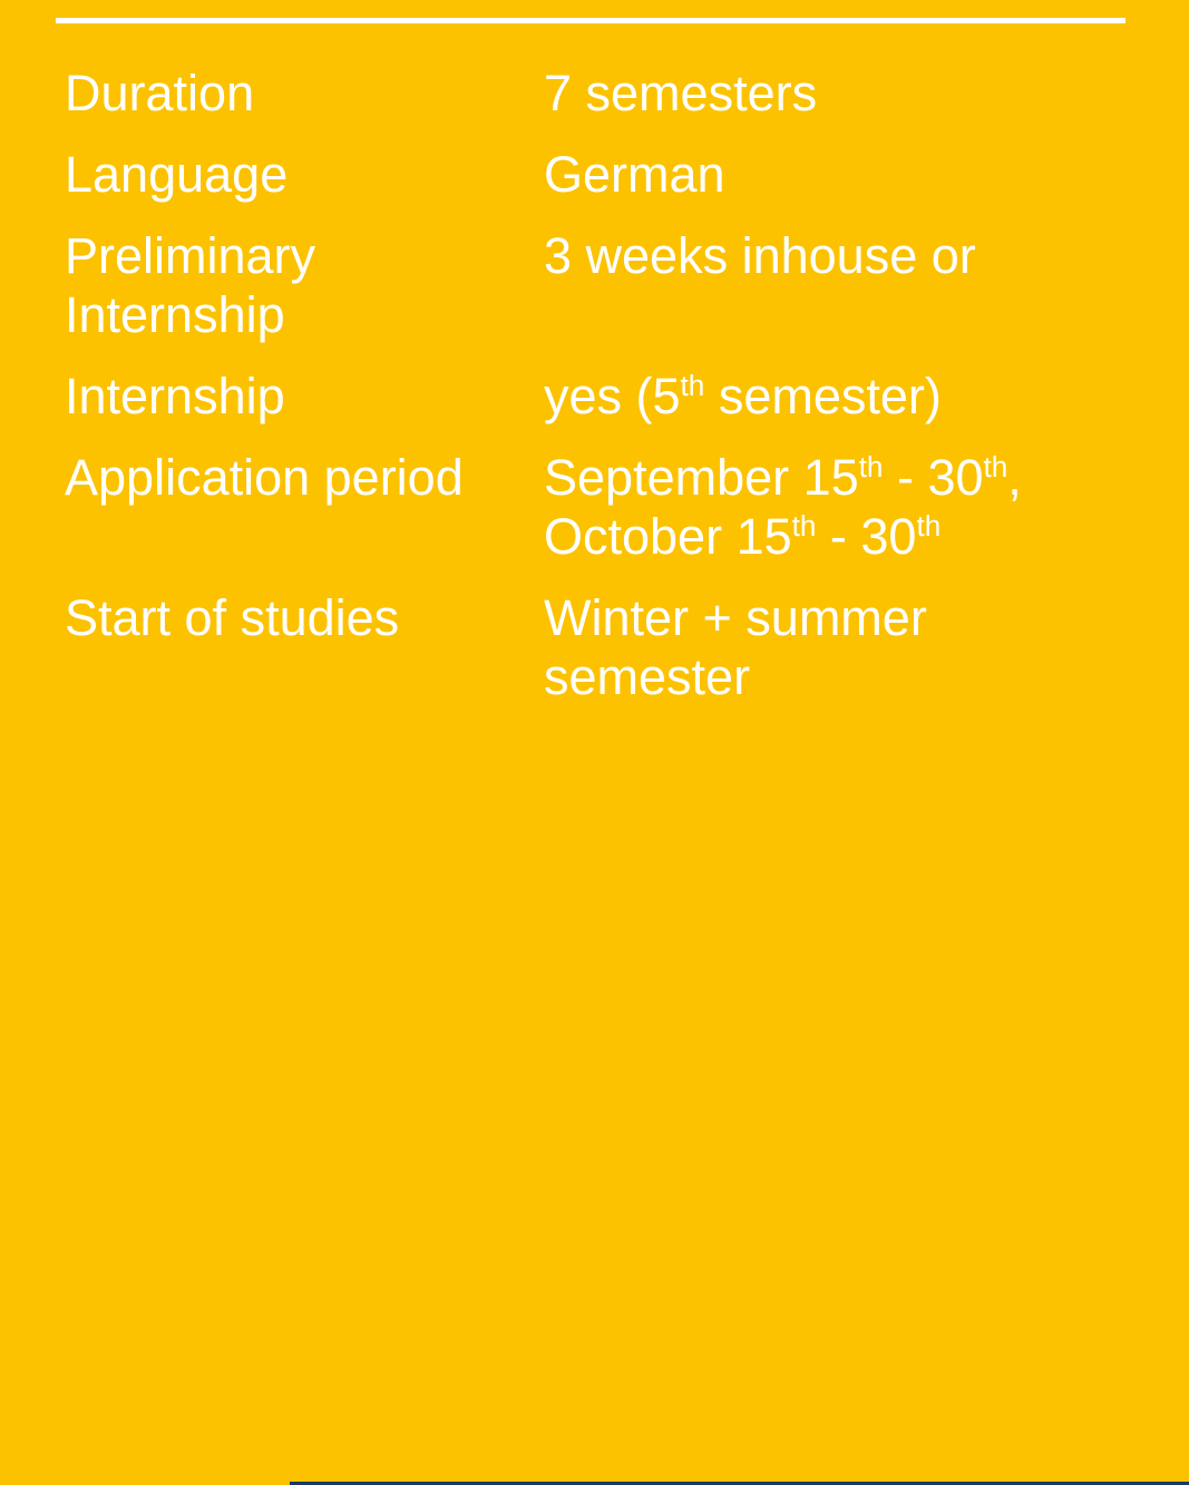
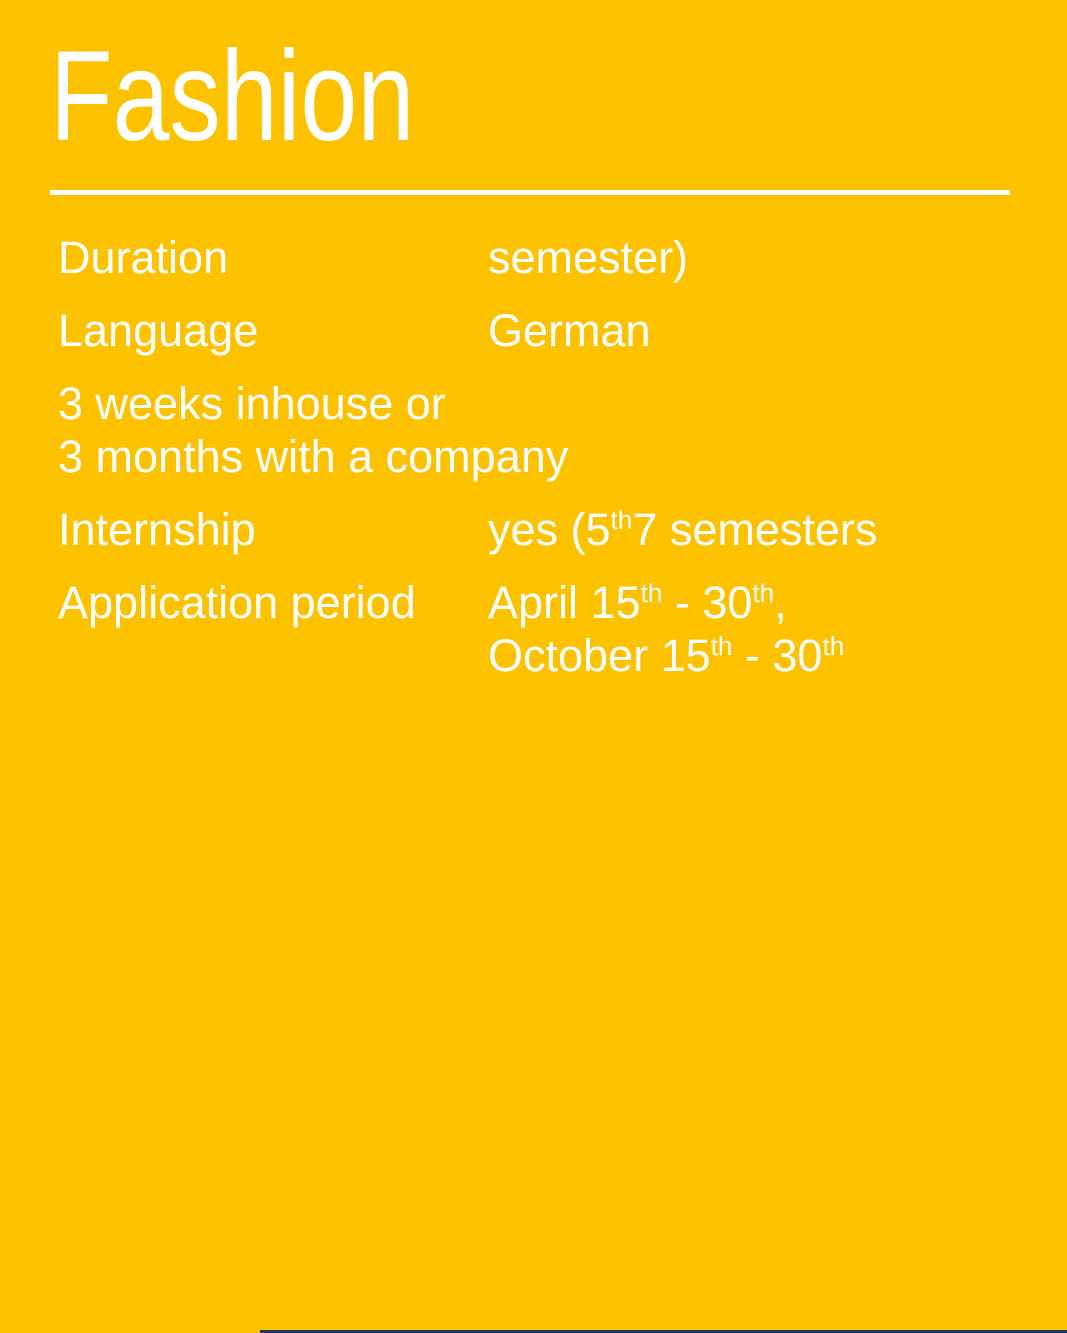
+ Fashion
  Duration
- 7 semesters
+ semester)
  Language
  German
- Preliminary Internship
  3 weeks inhouse or
+ 3 months with a company
  Internship
- yes (5th semester)
+ yes (5th7 semesters
  Application period
- September 15th - 30th,
+ April 15th - 30th,
  October 15th - 30th
- Start of studies
- Winter + summer
- semester
